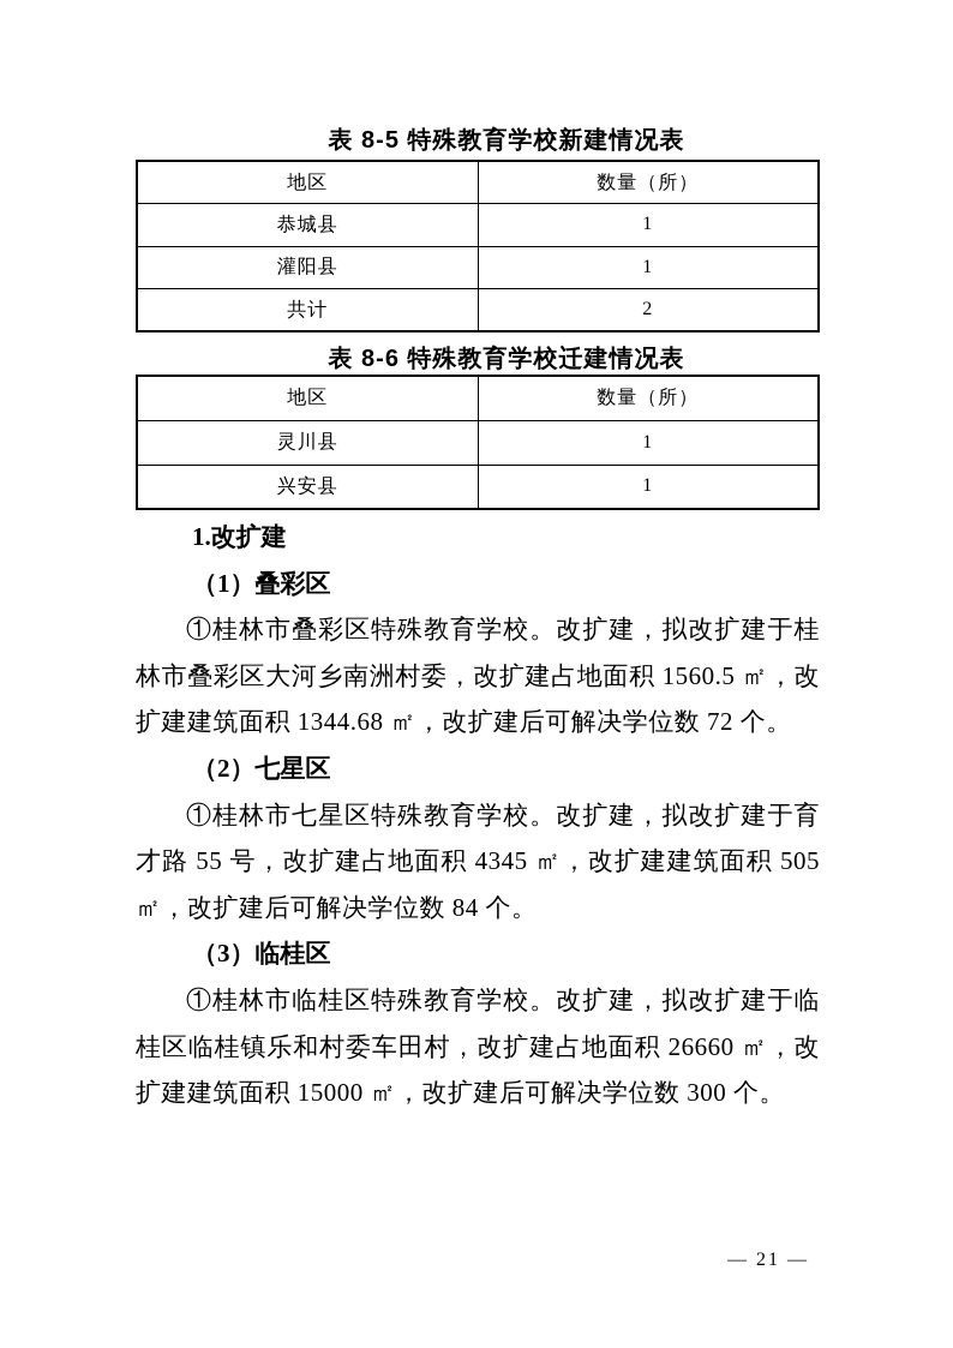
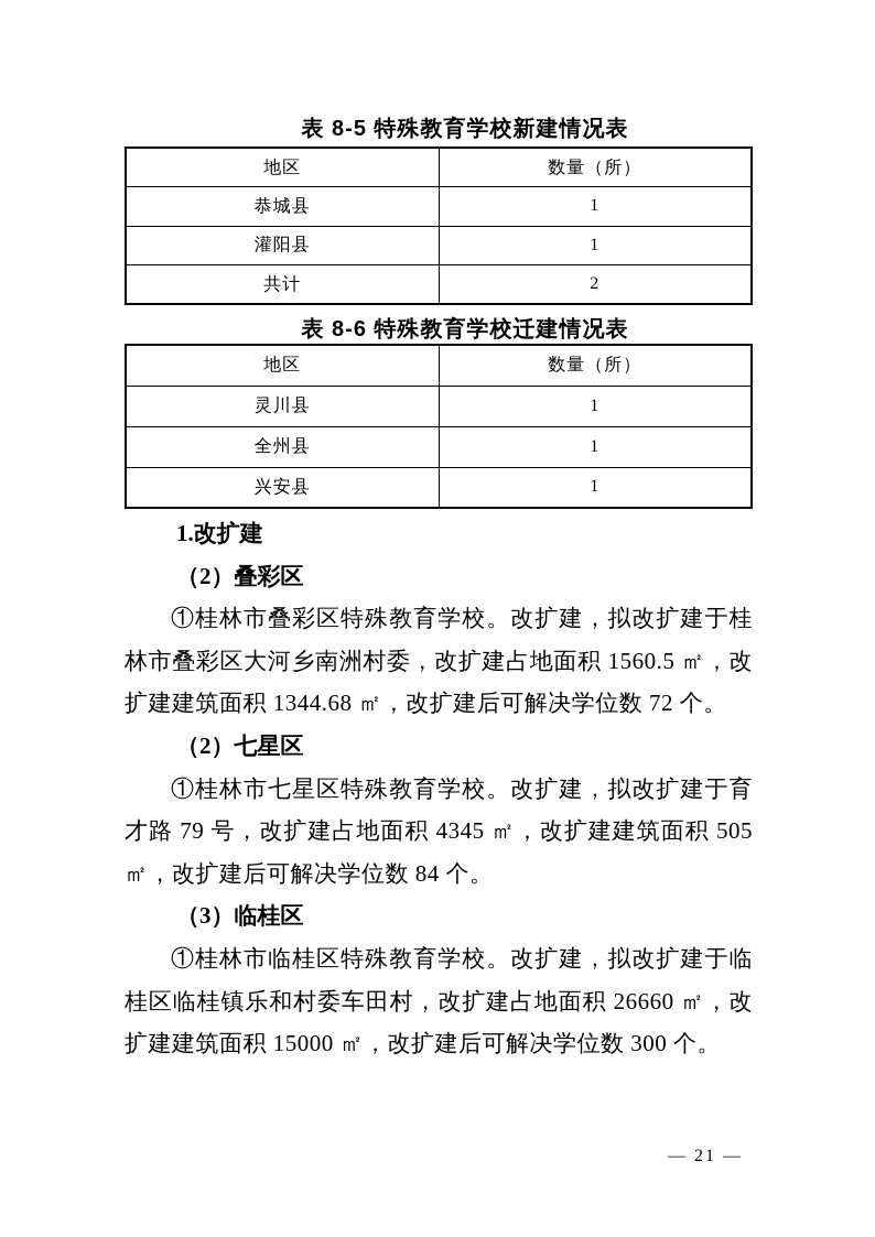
  表 8-5 特殊教育学校新建情况表
  地区	数量（所）
  恭城县	1
  灌阳县	1
  共计	2
  表 8-6 特殊教育学校迁建情况表
  地区	数量（所）
  灵川县	1
+ 全州县	1
  兴安县	1
  1.改扩建
- （1）叠彩区
+ （2）叠彩区
  ①桂林市叠彩区特殊教育学校。改扩建，拟改扩建于桂林市叠彩区大河乡南洲村委，改扩建占地面积 1560.5 ㎡，改扩建建筑面积 1344.68 ㎡，改扩建后可解决学位数 72 个。
  （2）七星区
- ①桂林市七星区特殊教育学校。改扩建，拟改扩建于育才路 55 号，改扩建占地面积 4345 ㎡，改扩建建筑面积 505 ㎡，改扩建后可解决学位数 84 个。
+ ①桂林市七星区特殊教育学校。改扩建，拟改扩建于育才路 79 号，改扩建占地面积 4345 ㎡，改扩建建筑面积 505 ㎡，改扩建后可解决学位数 84 个。
  （3）临桂区
  ①桂林市临桂区特殊教育学校。改扩建，拟改扩建于临桂区临桂镇乐和村委车田村，改扩建占地面积 26660 ㎡，改扩建建筑面积 15000 ㎡，改扩建后可解决学位数 300 个。
  — 21 —
